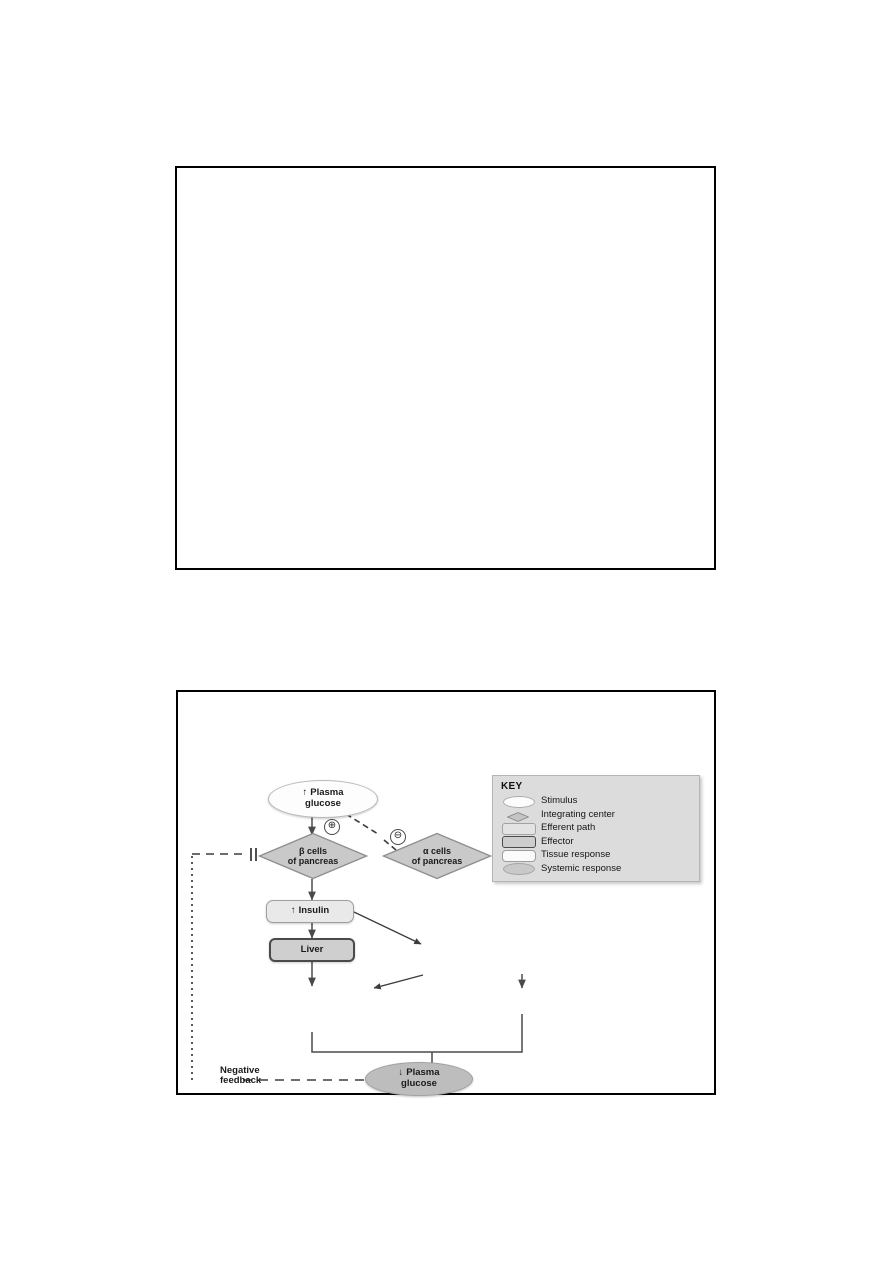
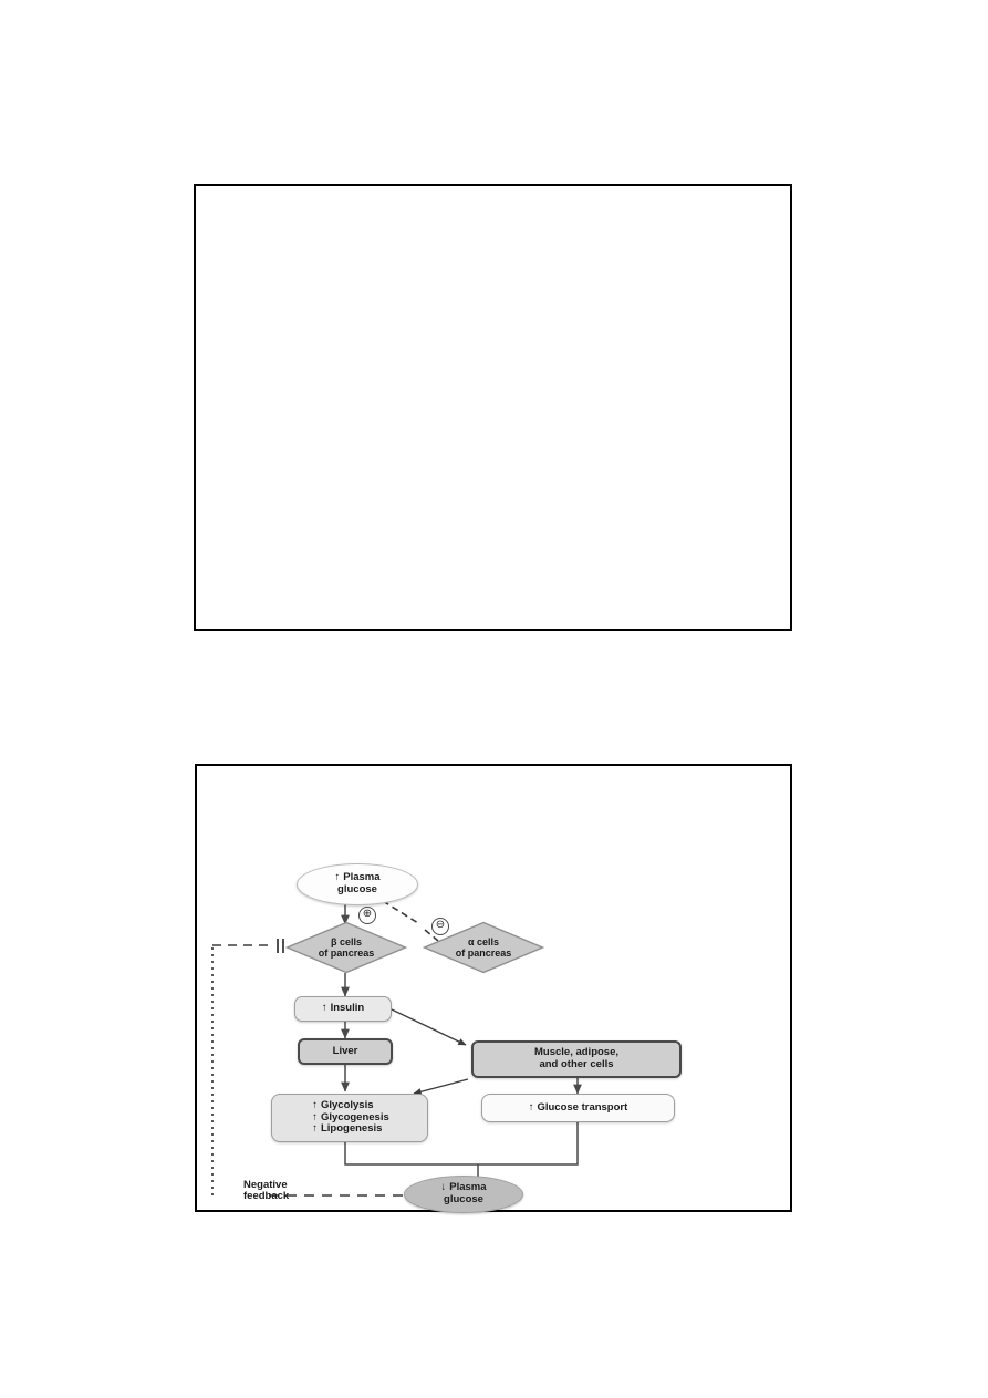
  Plasma
  glucose
  ⊕
  ⊖
  β cells
  of pancreas
  α cells
  of pancreas
  Insulin
  Liver
+ Muscle, adipose,
+ and other cells
+ Glycolysis
+ Glycogenesis
+ Lipogenesis
+ Glucose transport
  Plasma
  glucose
  Negative
  feedback
- KEY
- Stimulus
- Integrating center
- Efferent path
- Effector
- Tissue response
- Systemic response
